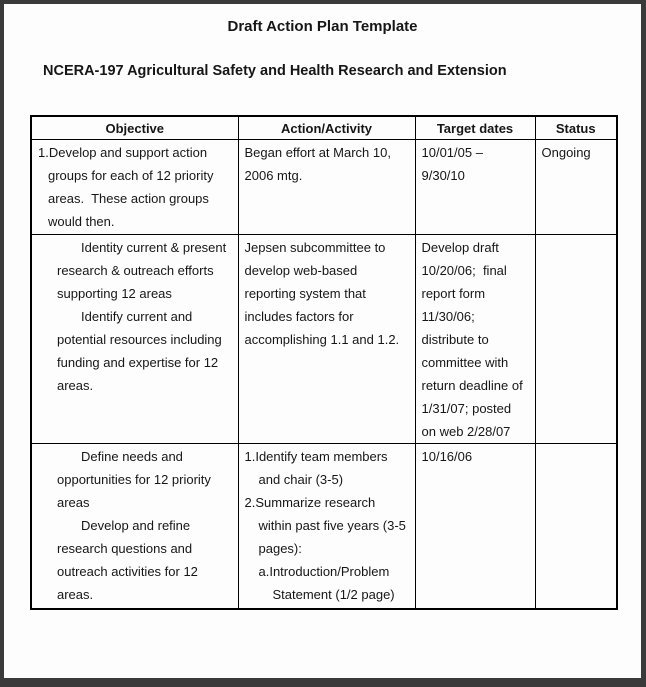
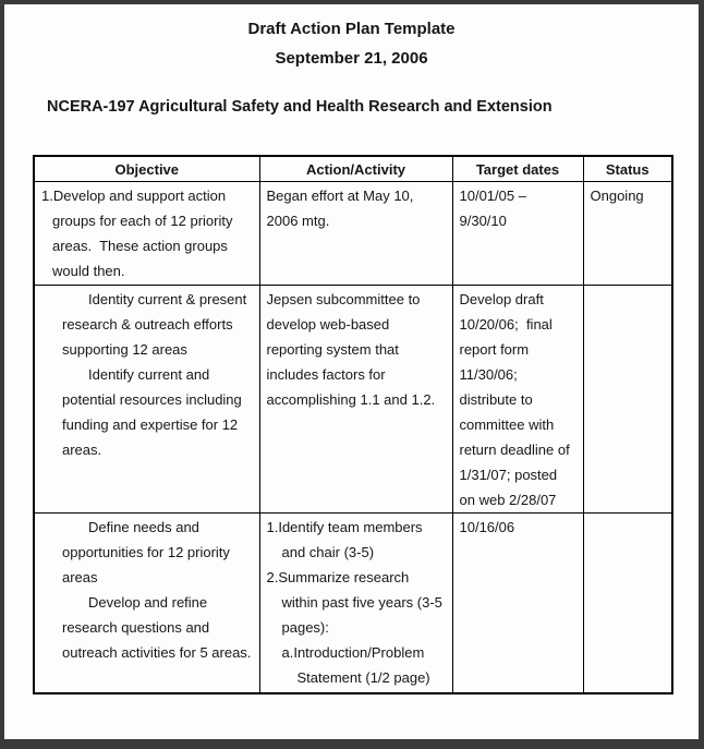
  Draft Action Plan Template
+ September 21, 2006
  NCERA-197 Agricultural Safety and Health Research and Extension
  Objective	Action/Activity	Target dates	Status
- 1.Develop and support action groups for each of 12 priority areas. These action groups would then.	Began effort at March 10, 2006 mtg.	10/01/05 – 9/30/10	Ongoing
+ 1.Develop and support action groups for each of 12 priority areas. These action groups would then.	Began effort at May 10, 2006 mtg.	10/01/05 – 9/30/10	Ongoing
  Identity current & present research & outreach efforts supporting 12 areas Identify current and potential resources including funding and expertise for 12 areas.	Jepsen subcommittee to develop web-based reporting system that includes factors for accomplishing 1.1 and 1.2.	Develop draft 10/20/06; final report form 11/30/06; distribute to committee with return deadline of 1/31/07; posted on web 2/28/07
- Define needs and opportunities for 12 priority areas Develop and refine research questions and outreach activities for 12 areas.	1.Identify team members and chair (3-5) 2.Summarize research within past five years (3-5 pages): a.Introduction/Problem Statement (1/2 page)	10/16/06
+ Define needs and opportunities for 12 priority areas Develop and refine research questions and outreach activities for 5 areas.	1.Identify team members and chair (3-5) 2.Summarize research within past five years (3-5 pages): a.Introduction/Problem Statement (1/2 page)	10/16/06
